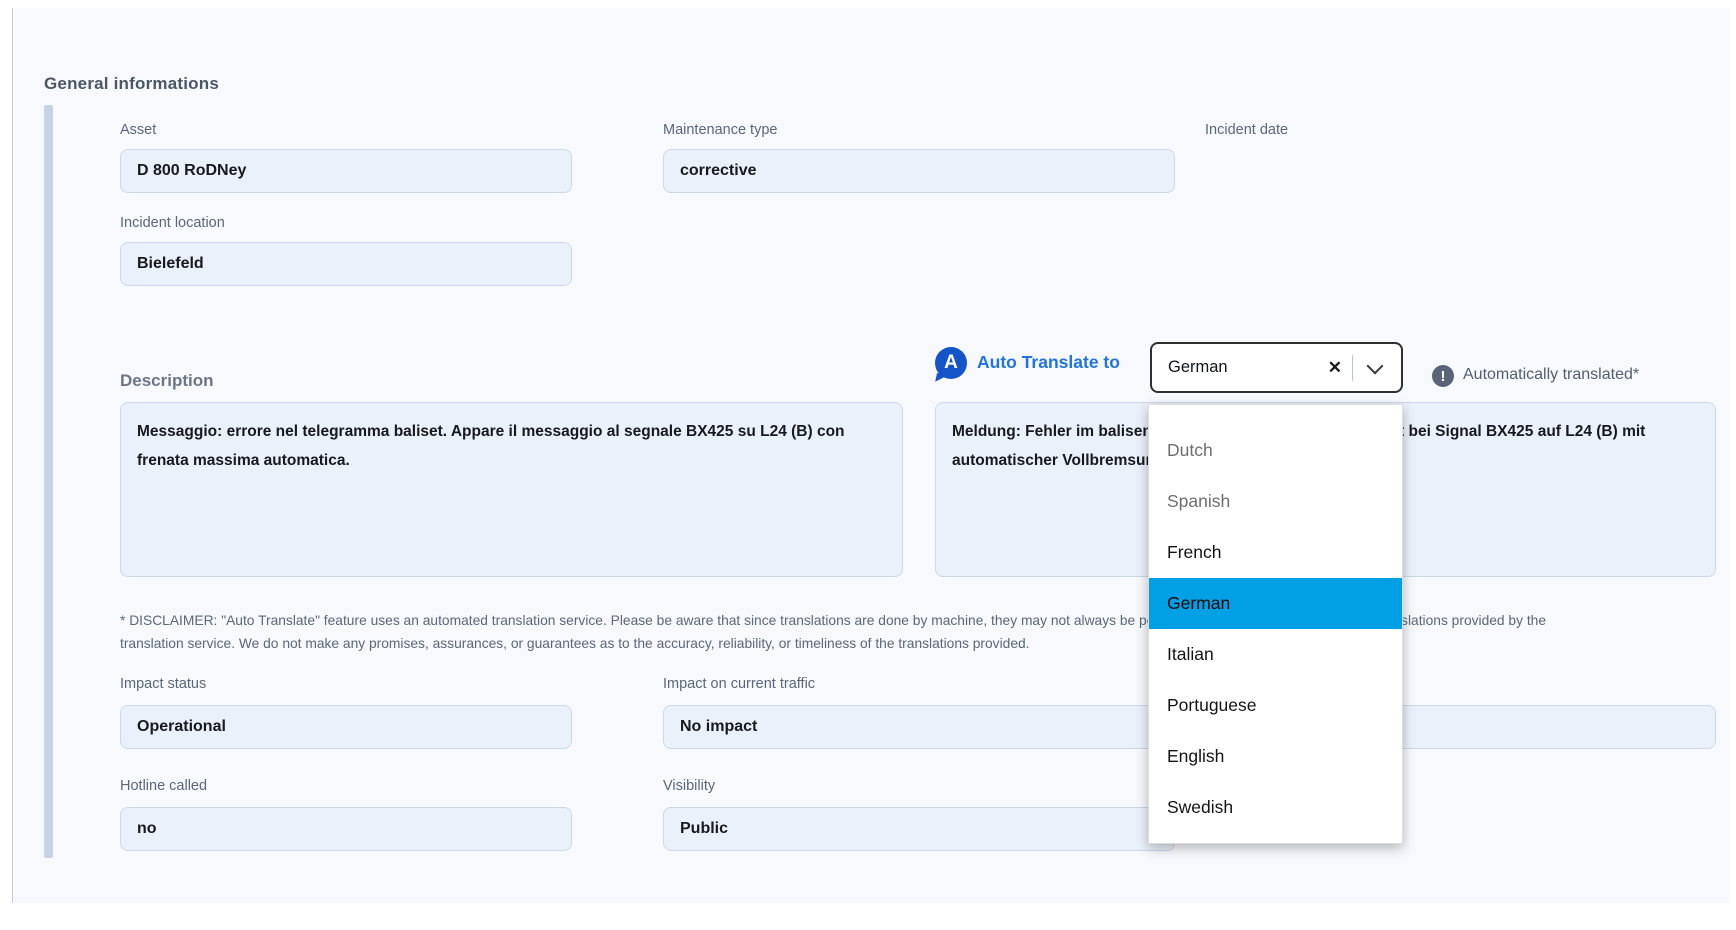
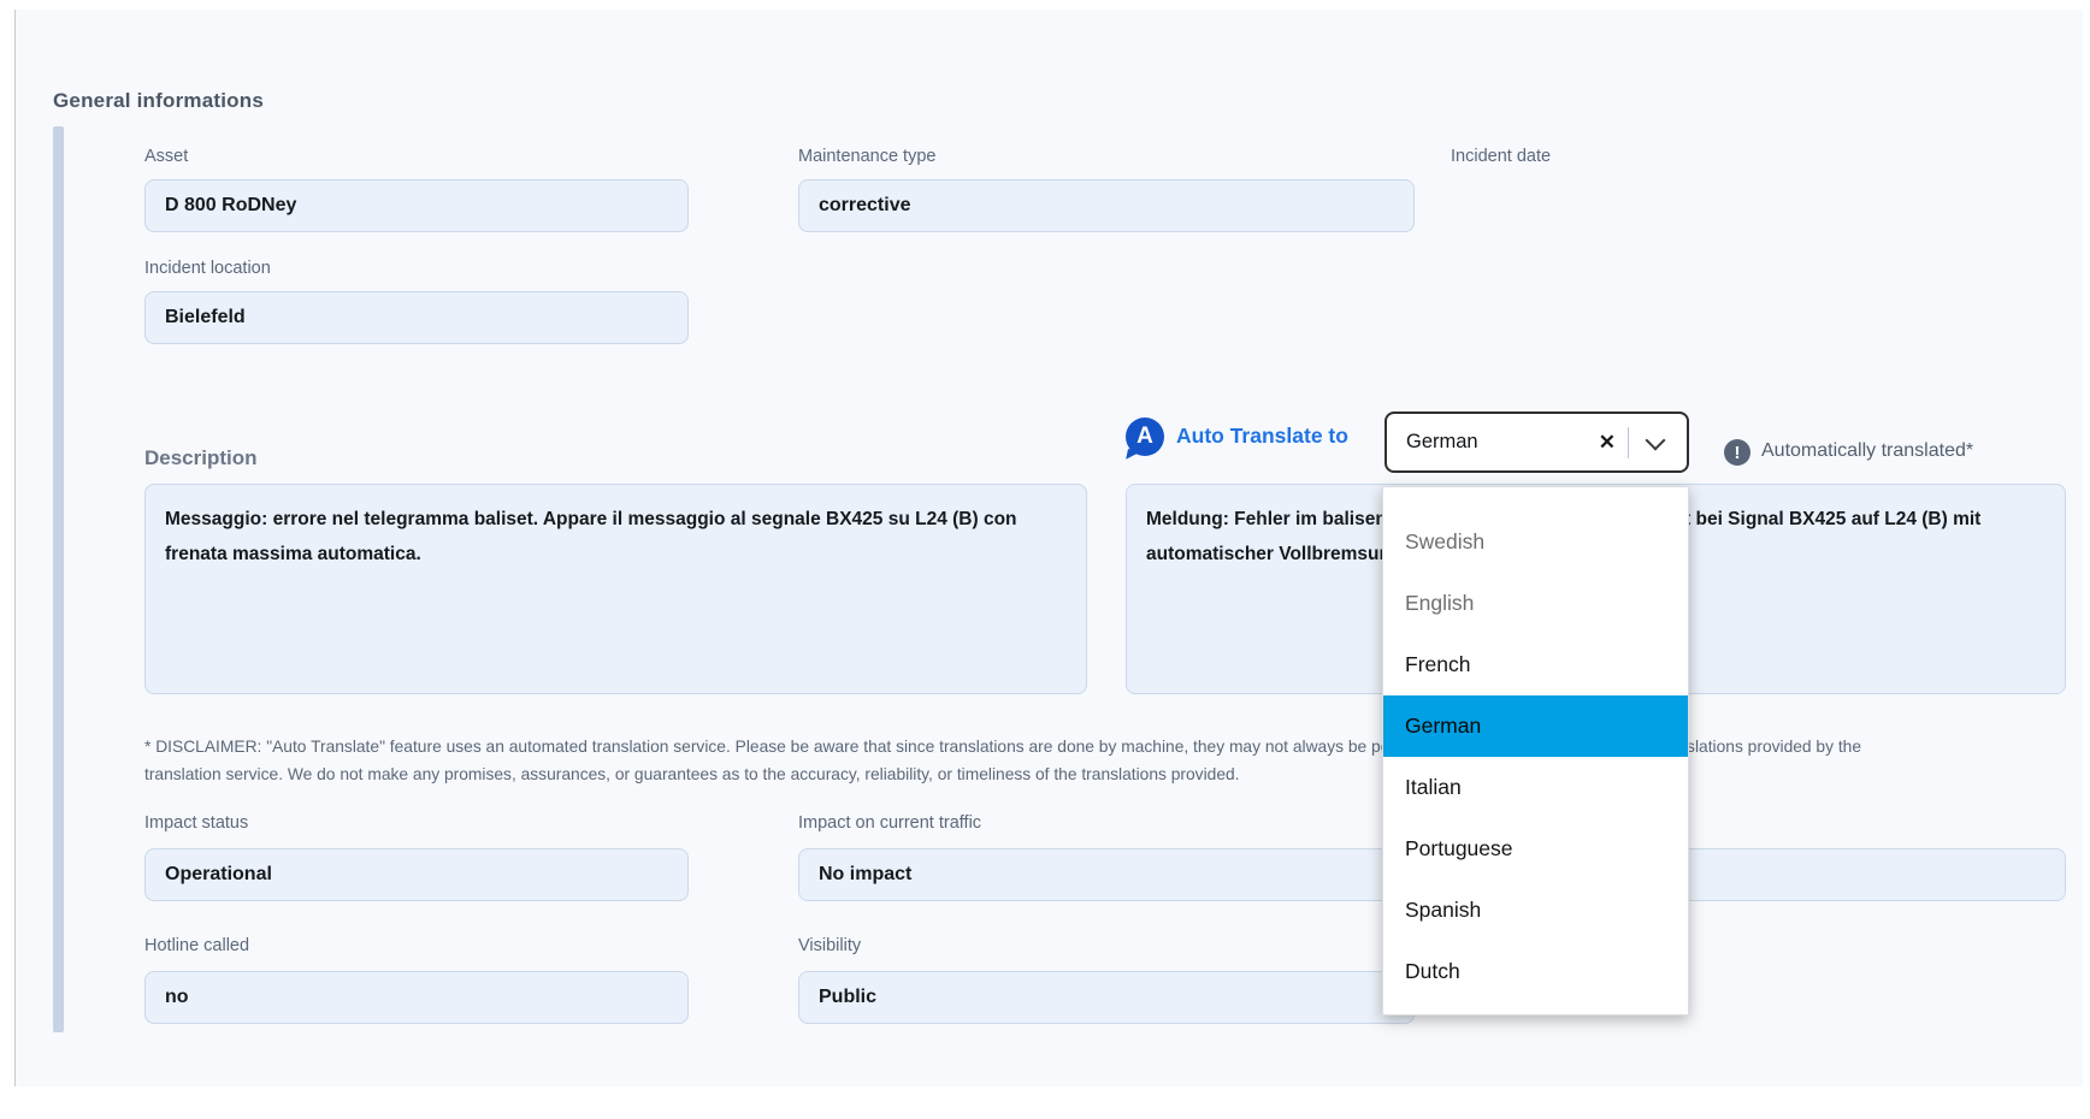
  General informations
  Asset
  D 800 RoDNey
  Maintenance type
  corrective
  Incident date
  Incident location
  Bielefeld
  Description
  Messaggio: errore nel telegramma baliset. Appare il messaggio al segnale BX425 su L24 (B) con frenata massima automatica.
  A
  Auto Translate to
  German
  ✕
  !
  Automatically translated*
- Dutch
+ Swedish
- Spanish
+ English
  French
  German
  Italian
  Portuguese
- English
+ Spanish
- Swedish
+ Dutch
  * DISCLAIMER: "Auto Translate" feature uses an automated translation service. Please be aware that since translations are done by machine, they may not always be pslations provided by the translation service. We do not make any promises, assurances, or guarantees as to the accuracy, reliability, or timeliness of the translations provided.
  Impact status
  Operational
  Impact on current traffic
  No impact
  Hotline called
  no
  Visibility
  Public
